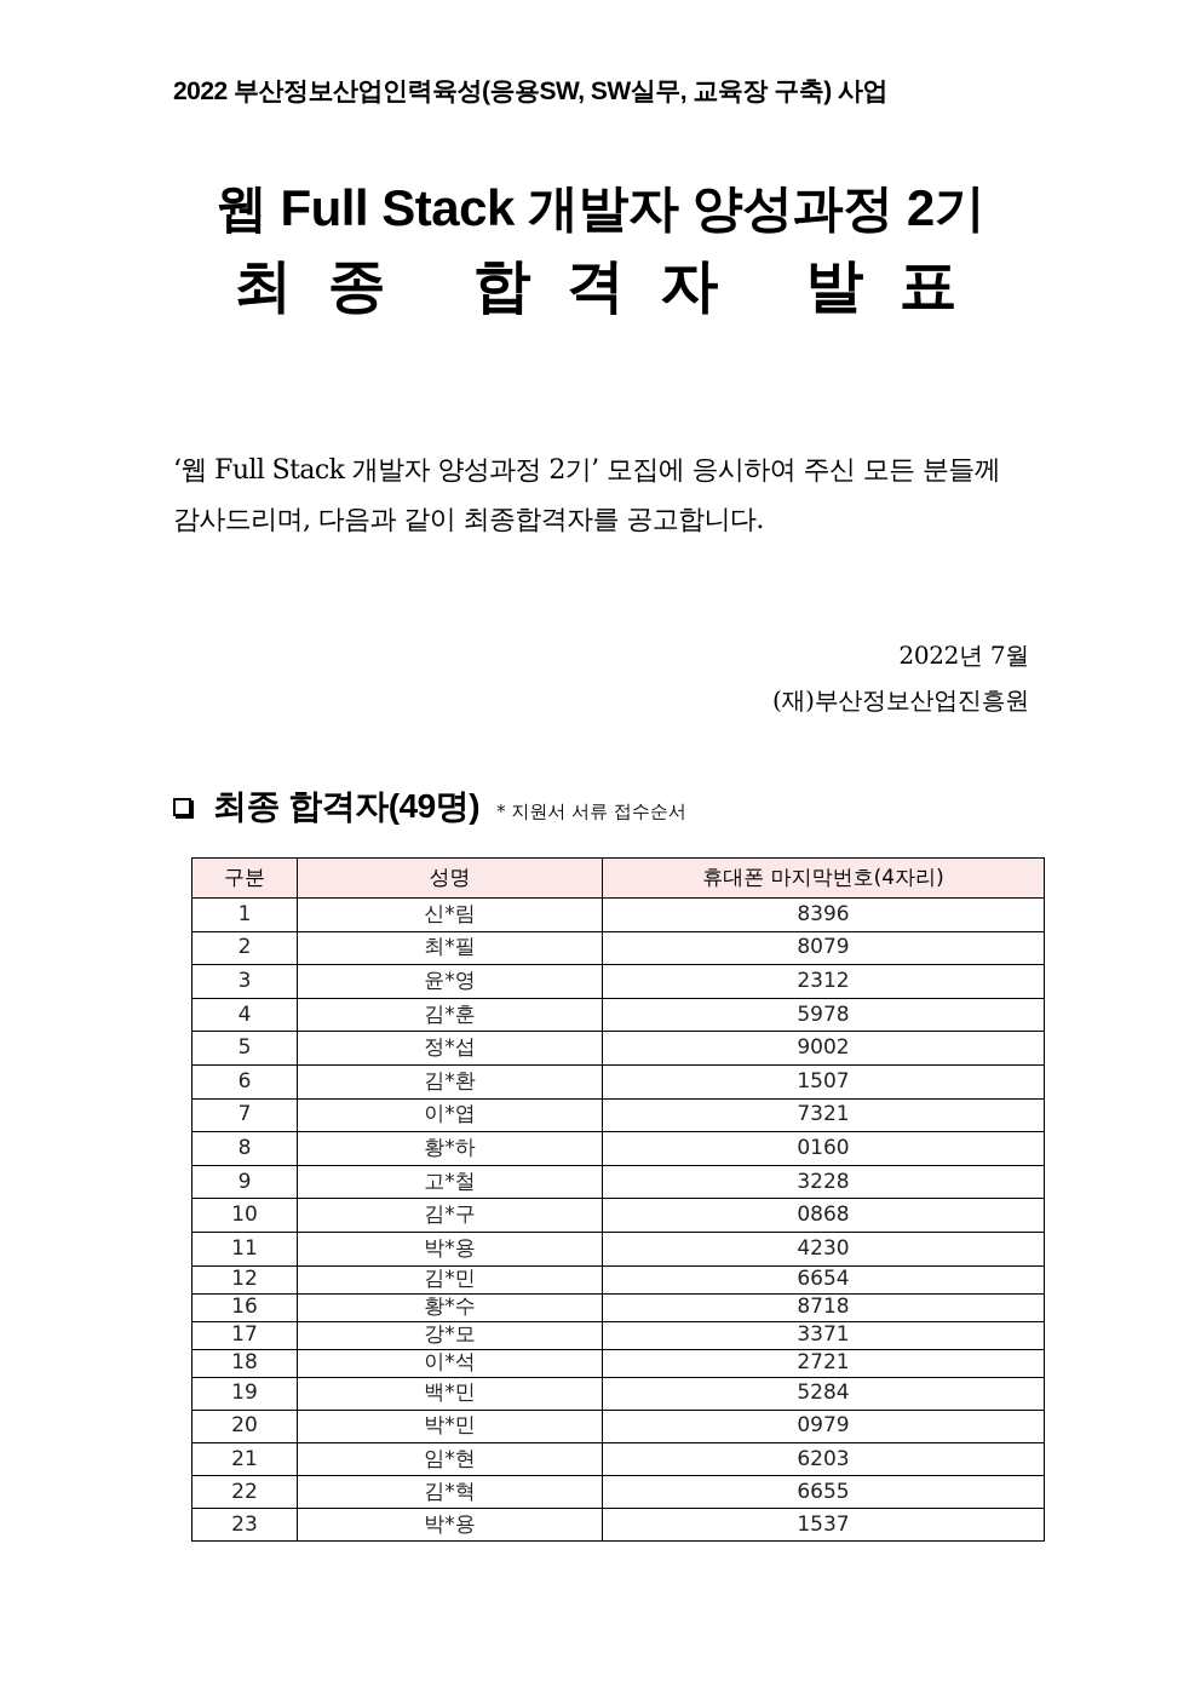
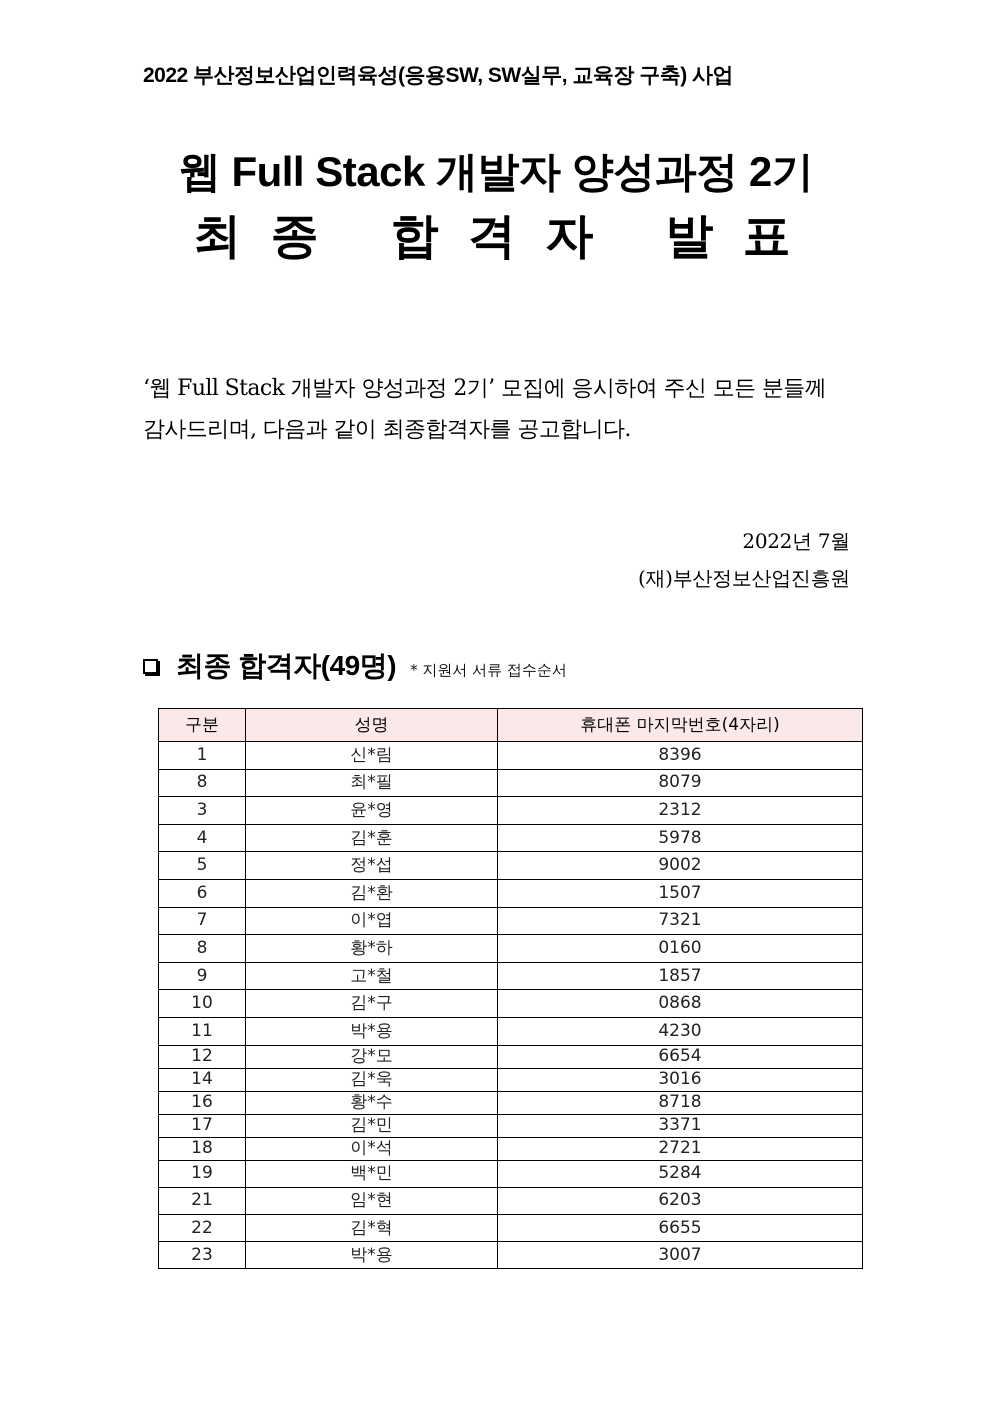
  2022 부산정보산업인력육성(응용SW, SW실무, 교육장 구축) 사업
  웹 Full Stack 개발자 양성과정 2기
  최 종 합 격 자 발 표
  ‘웹 Full Stack 개발자 양성과정 2기’ 모집에 응시하여 주신 모든 분들께
  감사드리며, 다음과 같이 최종합격자를 공고합니다.
  2022년 7월
  (재)부산정보산업진흥원
  최종 합격자(49명)
  * 지원서 서류 접수순서
  구분	성명	휴대폰 마지막번호(4자리)
  1	신*림	8396
- 2	최*필	8079
+ 8	최*필	8079
  3	윤*영	2312
  4	김*훈	5978
  5	정*섭	9002
  6	김*환	1507
  7	이*엽	7321
  8	황*하	0160
- 9	고*철	3228
+ 9	고*철	1857
  10	김*구	0868
  11	박*용	4230
- 12	김*민	6654
+ 12	강*모	6654
+ 14	김*욱	3016
  16	황*수	8718
- 17	강*모	3371
+ 17	김*민	3371
  18	이*석	2721
  19	백*민	5284
- 20	박*민	0979
  21	임*현	6203
  22	김*혁	6655
- 23	박*용	1537
+ 23	박*용	3007
